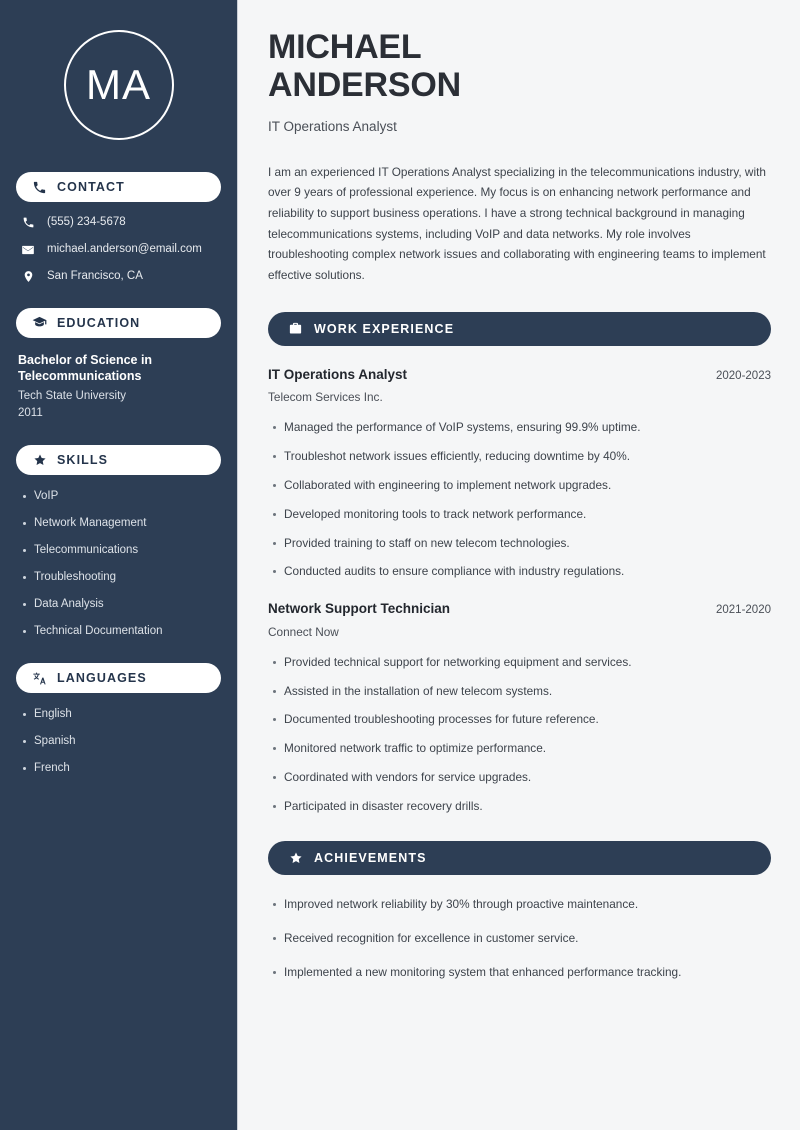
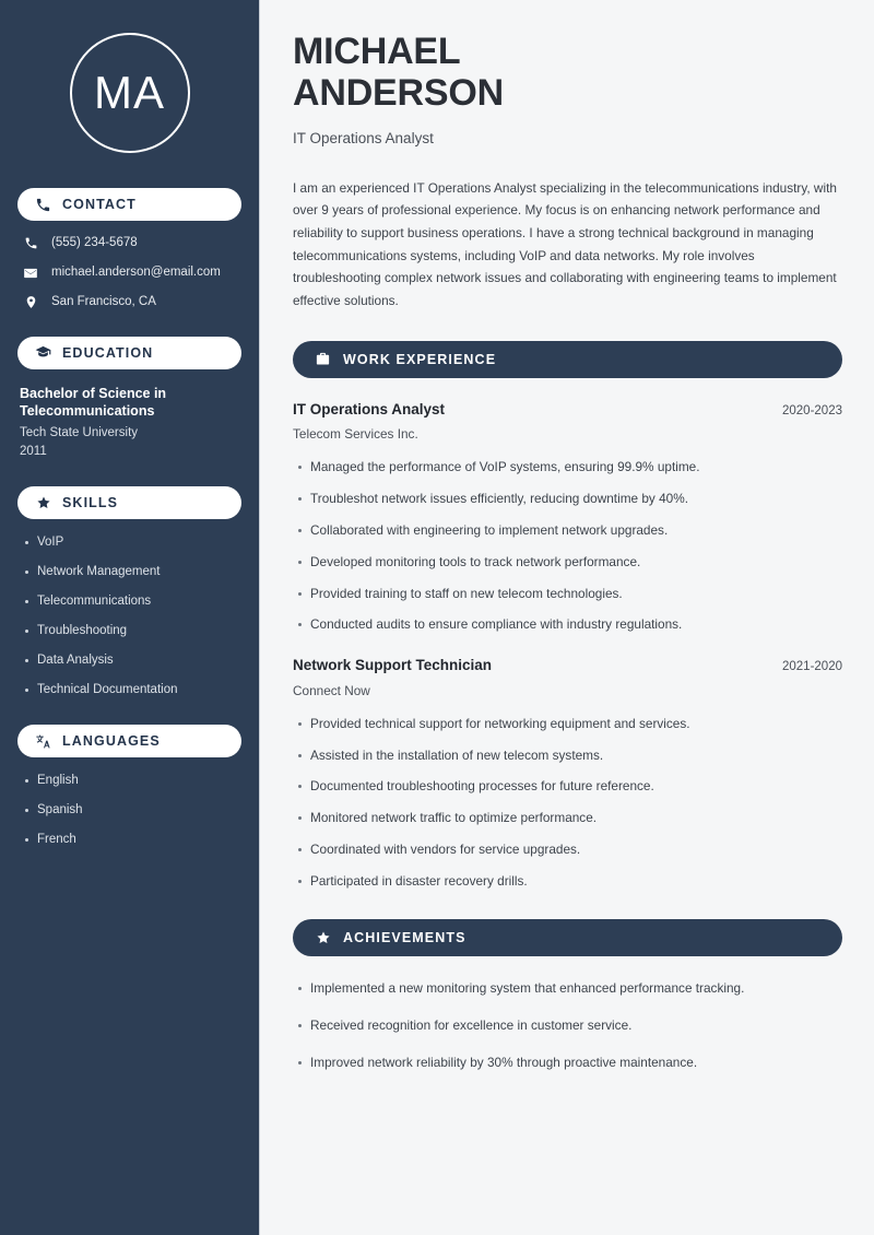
  MA
  CONTACT
  (555) 234-5678
  michael.anderson@email.com
  San Francisco, CA
  EDUCATION
  Bachelor of Science in Telecommunications
  Tech State University
  2011
  SKILLS
  VoIP
  Network Management
  Telecommunications
  Troubleshooting
  Data Analysis
  Technical Documentation
  LANGUAGES
  English
  Spanish
  French
  MICHAEL
  ANDERSON
  IT Operations Analyst
  I am an experienced IT Operations Analyst specializing in the telecommunications industry, with over 9 years of professional experience. My focus is on enhancing network performance and reliability to support business operations. I have a strong technical background in managing telecommunications systems, including VoIP and data networks. My role involves troubleshooting complex network issues and collaborating with engineering teams to implement effective solutions.
  WORK EXPERIENCE
  IT Operations Analyst
  2020-2023
  Telecom Services Inc.
  Managed the performance of VoIP systems, ensuring 99.9% uptime.
  Troubleshot network issues efficiently, reducing downtime by 40%.
  Collaborated with engineering to implement network upgrades.
  Developed monitoring tools to track network performance.
  Provided training to staff on new telecom technologies.
  Conducted audits to ensure compliance with industry regulations.
  Network Support Technician
  2021-2020
  Connect Now
  Provided technical support for networking equipment and services.
  Assisted in the installation of new telecom systems.
  Documented troubleshooting processes for future reference.
  Monitored network traffic to optimize performance.
  Coordinated with vendors for service upgrades.
  Participated in disaster recovery drills.
  ACHIEVEMENTS
- Improved network reliability by 30% through proactive maintenance.
+ Implemented a new monitoring system that enhanced performance tracking.
  Received recognition for excellence in customer service.
- Implemented a new monitoring system that enhanced performance tracking.
+ Improved network reliability by 30% through proactive maintenance.
